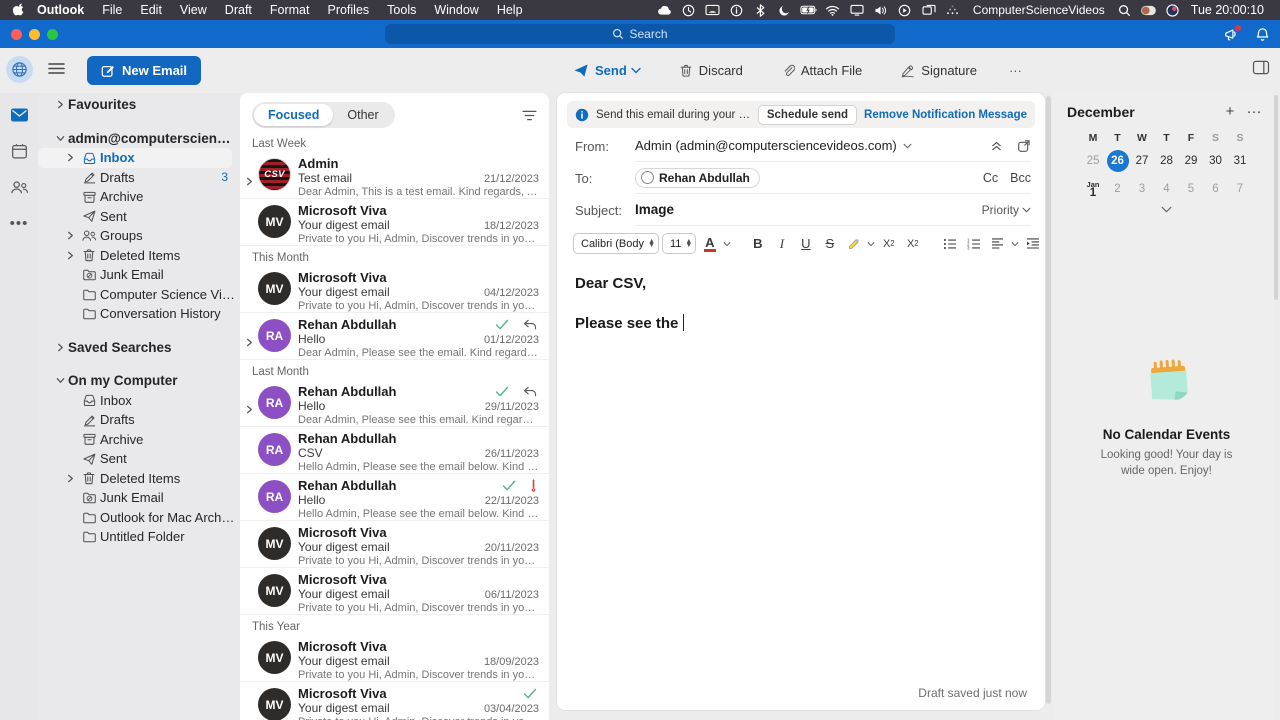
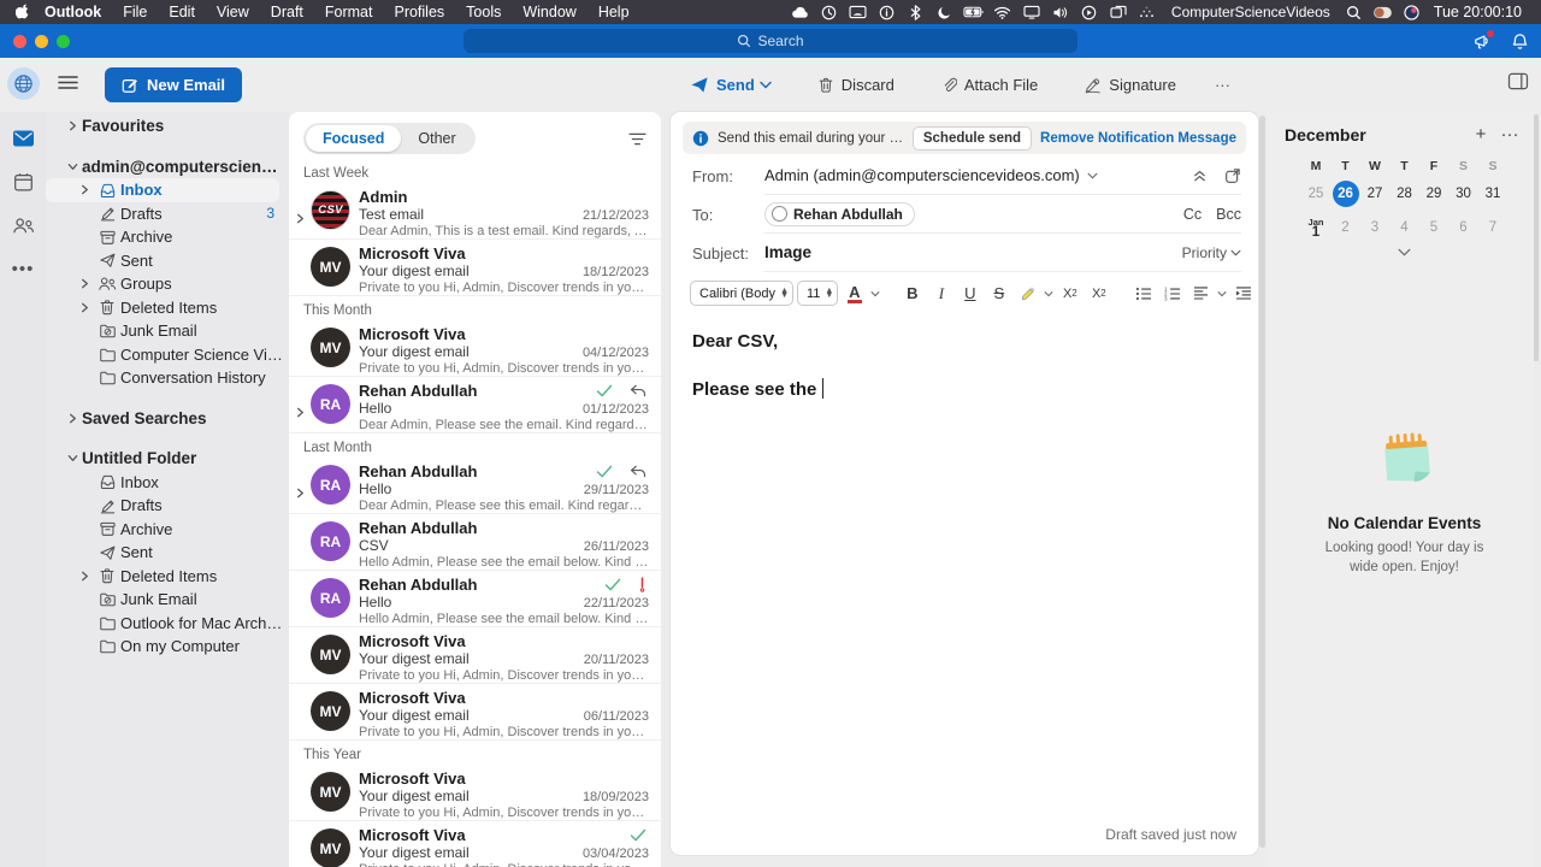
  Outlook
  File
  Edit
  View
  Draft
  Format
  Profiles
  Tools
  Window
  Help
  ComputerScienceVideos
  Tue 20:00:10
  Search
  New Email
  Send
  Discard
  Attach File
  Signature
  ···
  •••
  Favourites
  admin@computersciencev
  Inbox
  Drafts
  3
  Archive
  Sent
  Groups
  Deleted Items
  Junk Email
  Computer Science Vide
  Conversation History
  Saved Searches
- On my Computer
+ Untitled Folder
  Inbox
  Drafts
  Archive
  Sent
  Deleted Items
  Junk Email
  Outlook for Mac Archive
- Untitled Folder
+ On my Computer
  Focused
  Other
  Last Week
  CSV
  Admin
  Test email
  21/12/2023
  Dear Admin, This is a test email. Kind regards, Ad
  MV
  Microsoft Viva
  Your digest email
  18/12/2023
  Private to you Hi, Admin, Discover trends in your
  This Month
  MV
  Microsoft Viva
  Your digest email
  04/12/2023
  Private to you Hi, Admin, Discover trends in your
  RA
  Rehan Abdullah
  Hello
  01/12/2023
  Dear Admin, Please see the email. Kind regards,
  Last Month
  RA
  Rehan Abdullah
  Hello
  29/11/2023
  Dear Admin, Please see this email. Kind regards,
  RA
  Rehan Abdullah
  CSV
  26/11/2023
  Hello Admin, Please see the email below. Kind re
  RA
  Rehan Abdullah
  Hello
  22/11/2023
  Hello Admin, Please see the email below. Kind re
  MV
  Microsoft Viva
  Your digest email
  20/11/2023
  Private to you Hi, Admin, Discover trends in your
  MV
  Microsoft Viva
  Your digest email
  06/11/2023
  Private to you Hi, Admin, Discover trends in your
  This Year
  MV
  Microsoft Viva
  Your digest email
  18/09/2023
  Private to you Hi, Admin, Discover trends in your
  MV
  Microsoft Viva
  Your digest email
  03/04/2023
  Schedule send
  Remove Notification Message
  From:
  Admin (admin@computersciencevideos.com)
  To:
  Rehan Abdullah
  Cc
  Bcc
  Subject:
  Image
  Priority
  Calibri (Body
  11
  A
  B
  I
  U
  S
  X
  2
  X
  2
  Dear CSV,
  Please see the
  Draft saved just now
  December
  +
  ···
  M
  T
  W
  T
  F
  S
  S
  25
  26
  27
  28
  29
  30
  31
  Jan
  1
  2
  3
  4
  5
  6
  7
  No Calendar Events
  Looking good! Your day is wide open. Enjoy!
